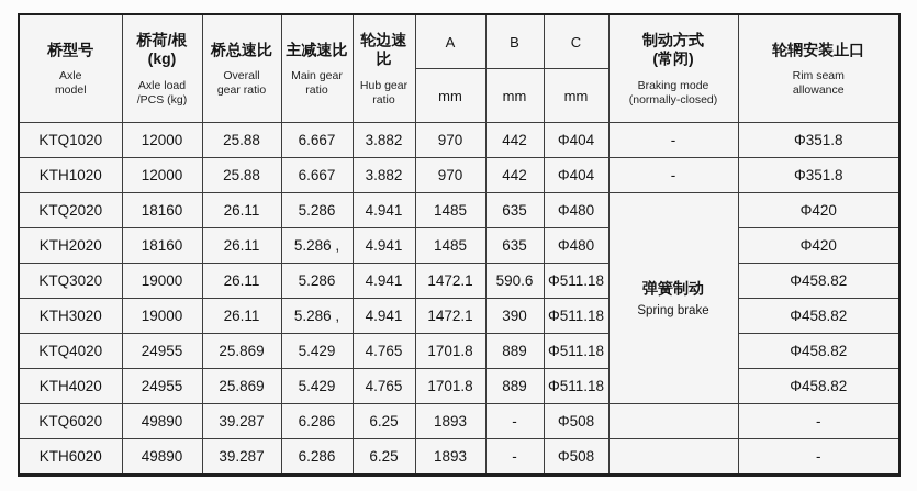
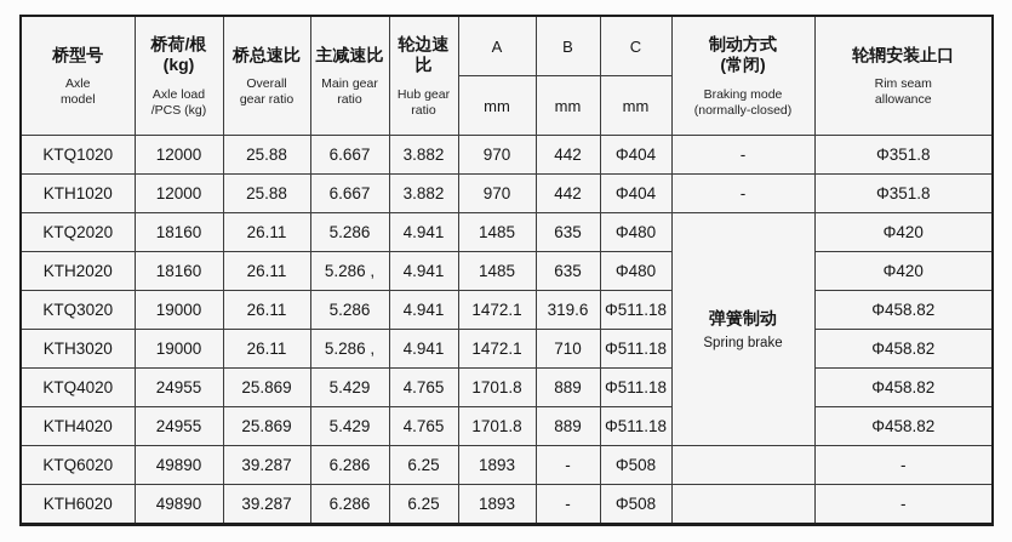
  桥型号 Axle model	桥荷/根 (kg) Axle load /PCS (kg)	桥总速比 Overall gear ratio	主减速比 Main gear ratio	轮边速比 Hub gear ratio	A	B	C	制动方式 (常闭) Braking mode (normally-closed)	轮辋安装止口 Rim seam allowance
  mm	mm	mm
  KTQ1020	12000	25.88	6.667	3.882	970	442	Φ404	-	Φ351.8
  KTH1020	12000	25.88	6.667	3.882	970	442	Φ404	-	Φ351.8
  KTQ2020	18160	26.11	5.286	4.941	1485	635	Φ480	弹簧制动Spring brake	Φ420
  KTH2020	18160	26.11	5.286 ,	4.941	1485	635	Φ480	Φ420
- KTQ3020	19000	26.11	5.286	4.941	1472.1	590.6	Φ511.18	Φ458.82
+ KTQ3020	19000	26.11	5.286	4.941	1472.1	319.6	Φ511.18	Φ458.82
- KTH3020	19000	26.11	5.286 ,	4.941	1472.1	390	Φ511.18	Φ458.82
+ KTH3020	19000	26.11	5.286 ,	4.941	1472.1	710	Φ511.18	Φ458.82
  KTQ4020	24955	25.869	5.429	4.765	1701.8	889	Φ511.18	Φ458.82
  KTH4020	24955	25.869	5.429	4.765	1701.8	889	Φ511.18	Φ458.82
  KTQ6020	49890	39.287	6.286	6.25	1893	-	Φ508		-
  KTH6020	49890	39.287	6.286	6.25	1893	-	Φ508		-
